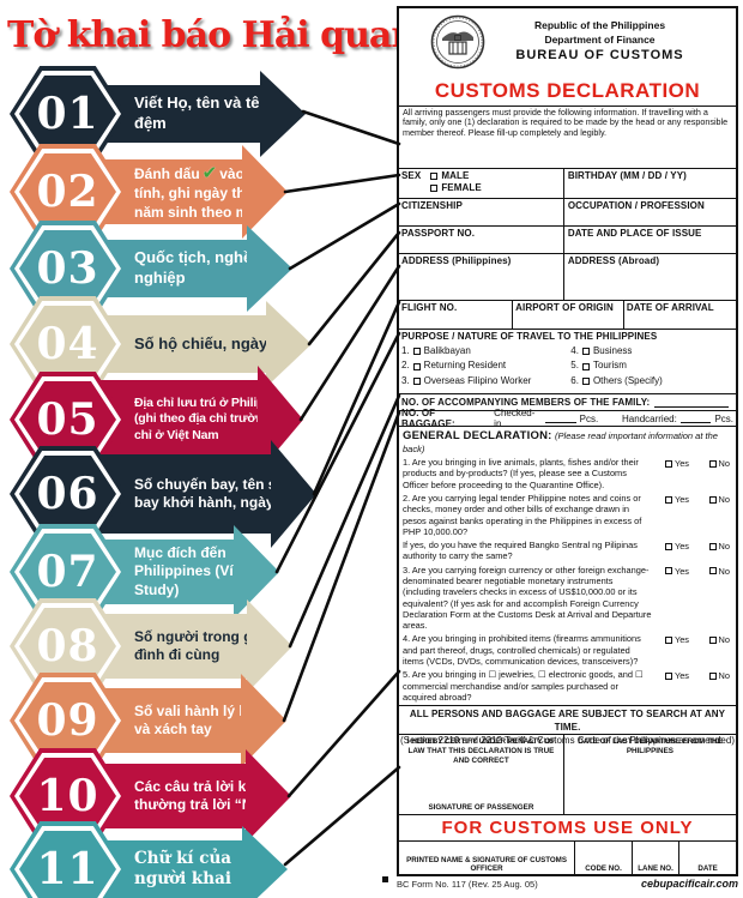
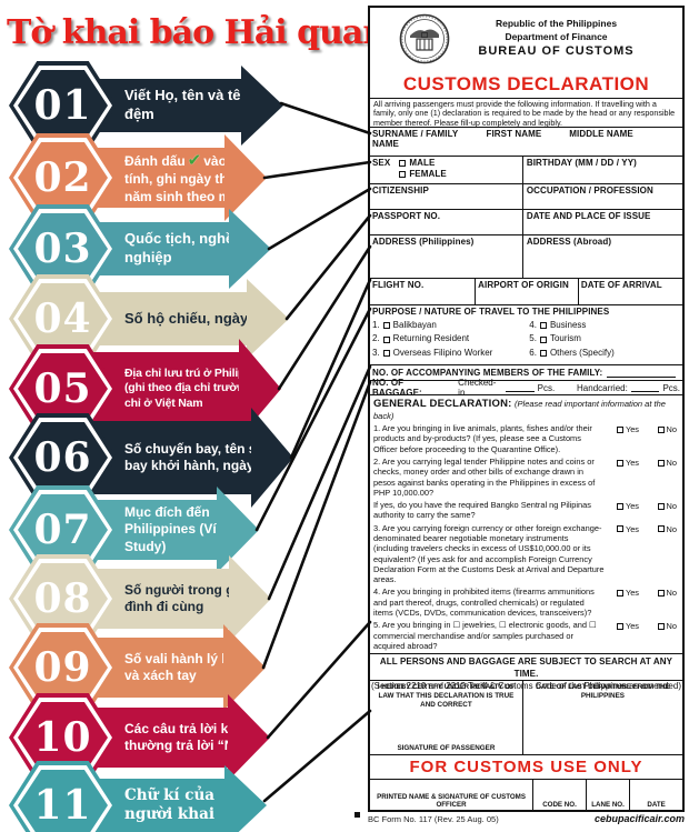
  Tờ khai báo Hải qua
  Viết Họ, tên và tên đệm
  01
  Đánh dấu ✔ vào giới tính, ghi ngày tháng năm sinh theo mẫu
  02
  Quốc tịch, nghề nghiệp
  03
  Số hộ chiếu, ngày cấp
  04
  Địa chỉ lưu trú ở Philippines (ghi theo địa chỉ trường) Địa chỉ ở Việt Nam
  05
  Số chuyến bay, tên sân bay khởi hành, ngày đến
  06
  Mục đích đến Philippines (Ví dụ : Study)
  07
  Số người trong gia đình đi cùng
  08
  Số vali hành lý kí gửi và xách tay
  09
  Các câu trả lời khác, thường trả lời “No”
  10
  Chữ kí của người khai
  11
  Republic of the Philippines
  Department of Finance
  BUREAU OF CUSTOMS
  CUSTOMS DECLARATION
  All arriving passengers must provide the following information. If travelling with a family, only one (1) declaration is required to be made by the head or any responsible member thereof. Please fill-up completely and legibly.
+ SURNAME / FAMILY NAME
+ FIRST NAME
+ MIDDLE NAME
  SEX
  MALE
  FEMALE
  BIRTHDAY (MM / DD / YY)
  CITIZENSHIP
  OCCUPATION / PROFESSION
  PASSPORT NO.
  DATE AND PLACE OF ISSUE
  ADDRESS (Philippines)
  ADDRESS (Abroad)
  FLIGHT NO.
  AIRPORT OF ORIGIN
  DATE OF ARRIVAL
  PURPOSE / NATURE OF TRAVEL TO THE PHILIPPINES
  1.
  Balikbayan
  2.
  Returning Resident
  3.
  Overseas Filipino Worker
  4.
  Business
  5.
  Tourism
  6.
  Others (Specify)
  NO. OF ACCOMPANYING MEMBERS OF THE FAMILY:
  NO. OF BAGGAGE:
  Checked-in
  Pcs.
  Handcarried:
  Pcs.
  GENERAL DECLARATION: (Please read important information at the back)
  1. Are you bringing in live animals, plants, fishes and/or their products and by-products? (If yes, please see a Customs Officer before proceeding to the Quarantine Office).
  Yes
  No
  2. Are you carrying legal tender Philippine notes and coins or checks, money order and other bills of exchange drawn in pesos against banks operating in the Philippines in excess of PHP 10,000.00?
  Yes
  No
  If yes, do you have the required Bangko Sentral ng Pilipinas authority to carry the same?
  Yes
  No
  3. Are you carrying foreign currency or other foreign exchange-denominated bearer negotiable monetary instruments (including travelers checks in excess of US$10,000.00 or its equivalent? (If yes ask for and accomplish Foreign Currency Declaration Form at the Customs Desk at Arrival and Departure areas.
  Yes
  No
  4. Are you bringing in prohibited items (firearms ammunitions and part thereof, drugs, controlled chemicals) or regulated items (VCDs, DVDs, communication devices, transceivers)?
  Yes
  No
  5. Are you bringing in ☐ jewelries, ☐ electronic goods, and ☐ commercial merchandise and/or samples purchased or acquired abroad?
  Yes
  No
  ALL PERSONS AND BAGGAGE ARE SUBJECT TO SEARCH AT ANY TIME.
  (Section 2210 and 2212 Tariff & Customs Code of the Philippines as amended)
  FOR CUSTOMS USE ONLY
  BC Form No. 117 (Rev. 25 Aug. 05)
  cebupacificair.com
